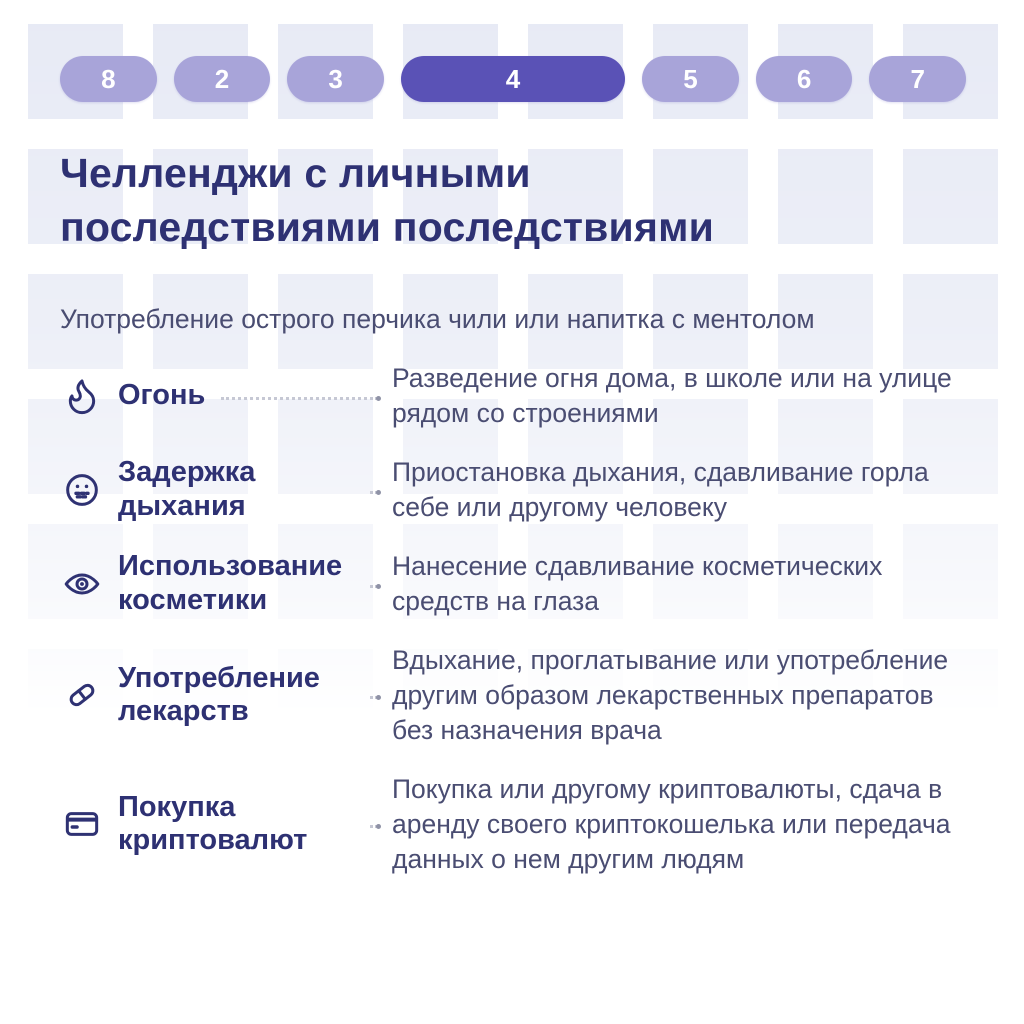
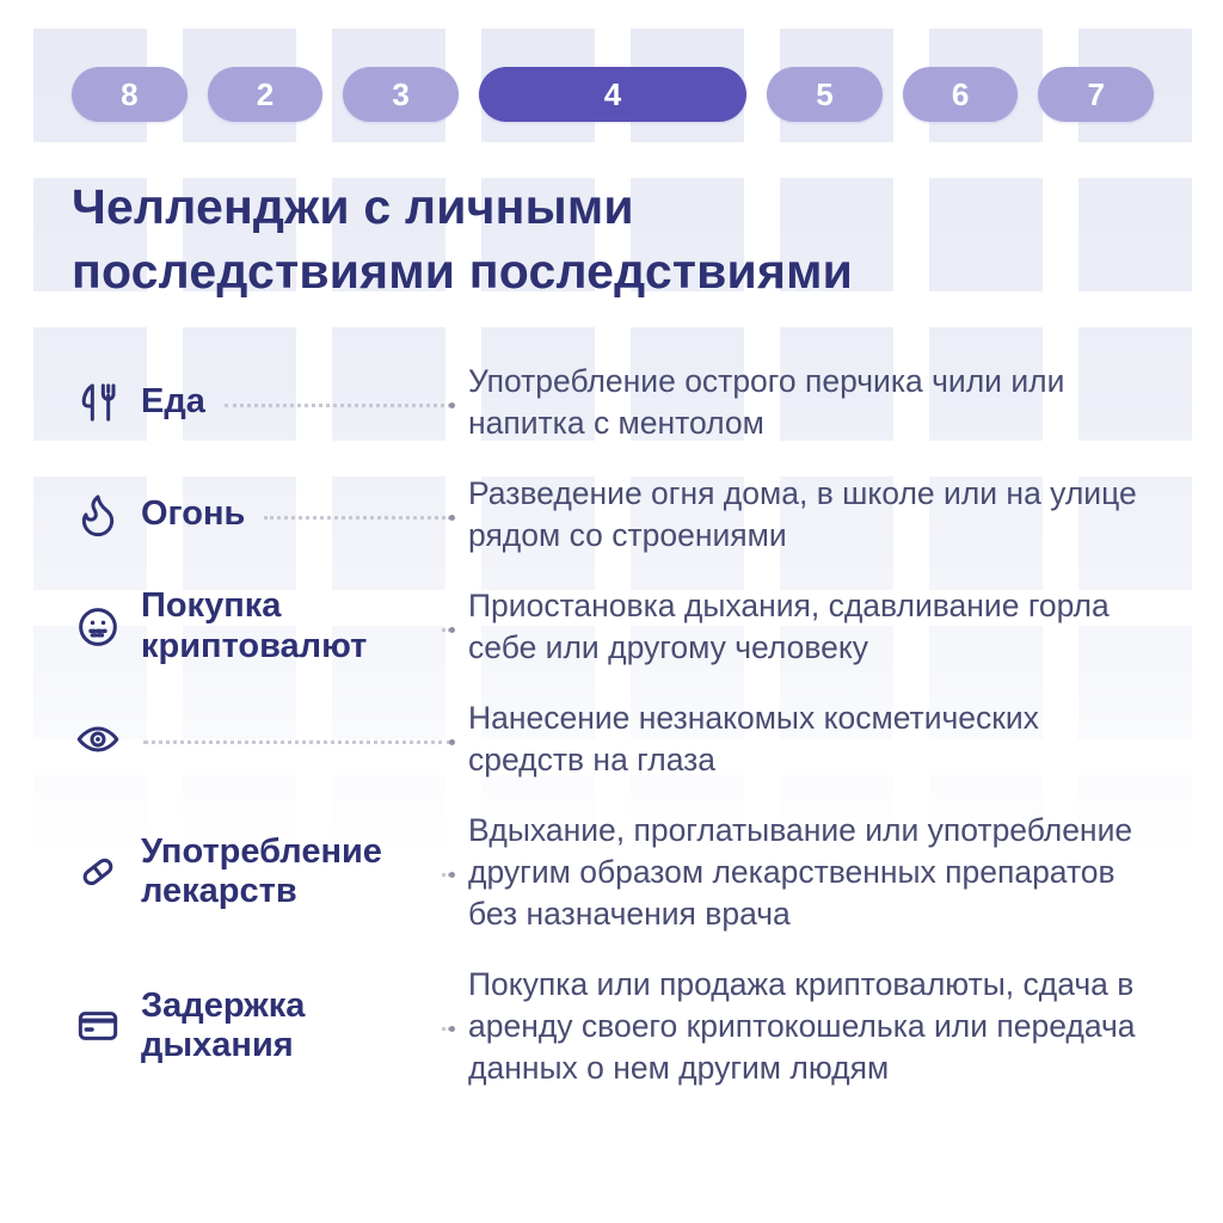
  8
  2
  3
  4
  5
  6
  7
  Челленджи с личными последствиями последствиями
+ Еда
  Употребление острого перчика чили или напитка с ментолом
  Огонь
  Разведение огня дома, в школе или на улице рядом со строениями
- Задержка дыхания
+ Покупка криптовалют
  Приостановка дыхания, сдавливание горла себе или другому человеку
- Использование косметики
- Нанесение сдавливание косметических средств на глаза
+ Нанесение незнакомых косметических средств на глаза
  Употребление лекарств
  Вдыхание, проглатывание или употребление другим образом лекарственных препаратов без назначения врача
- Покупка криптовалют
+ Задержка дыхания
- Покупка или другому криптовалюты, сдача в аренду своего криптокошелька или передача данных о нем другим людям
+ Покупка или продажа криптовалюты, сдача в аренду своего криптокошелька или передача данных о нем другим людям
